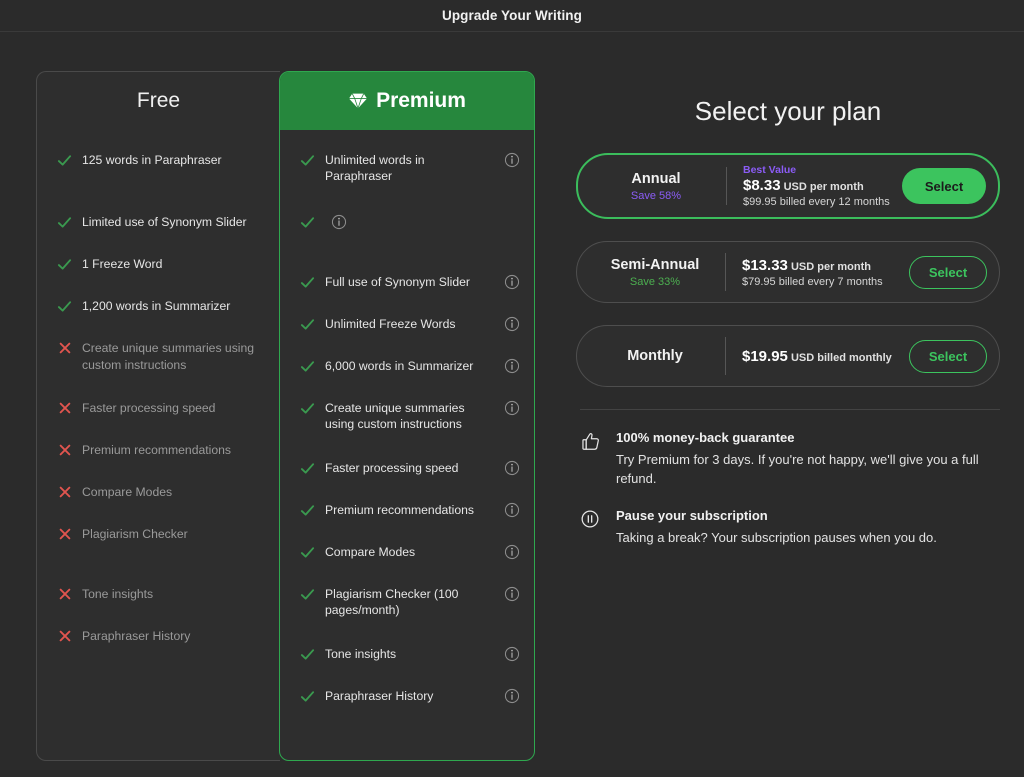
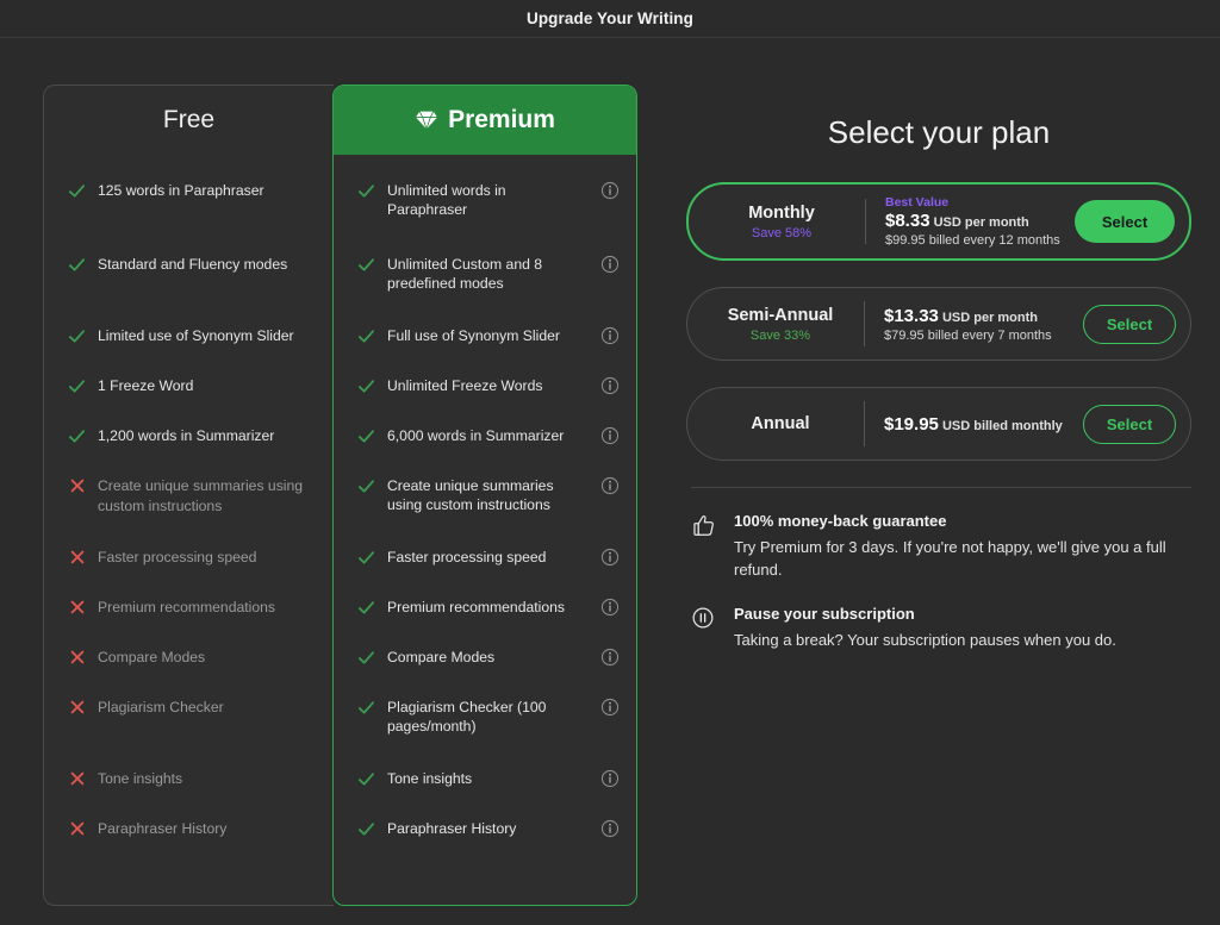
  Upgrade Your Writing
  Free
  125 words in Paraphraser
+ Standard and Fluency modes
  Limited use of Synonym Slider
  1 Freeze Word
  1,200 words in Summarizer
  Create unique summaries using custom instructions
  Faster processing speed
  Premium recommendations
  Compare Modes
  Plagiarism Checker
  Tone insights
  Paraphraser History
  Premium
  Unlimited words in Paraphraser
+ Unlimited Custom and 8 predefined modes
  Full use of Synonym Slider
  Unlimited Freeze Words
  6,000 words in Summarizer
  Create unique summaries using custom instructions
  Faster processing speed
  Premium recommendations
  Compare Modes
  Plagiarism Checker (100 pages/month)
  Tone insights
  Paraphraser History
  Select your plan
- Annual
+ Monthly
  Save 58%
  Best Value
  $8.33 USD per month
  $99.95 billed every 12 months
  Select
  Semi-Annual
  Save 33%
  $13.33 USD per month
  $79.95 billed every 7 months
  Select
- Monthly
+ Annual
  $19.95 USD billed monthly
  Select
  100% money-back guarantee
  Try Premium for 3 days. If you're not happy, we'll give you a full refund.
  Pause your subscription
  Taking a break? Your subscription pauses when you do.
